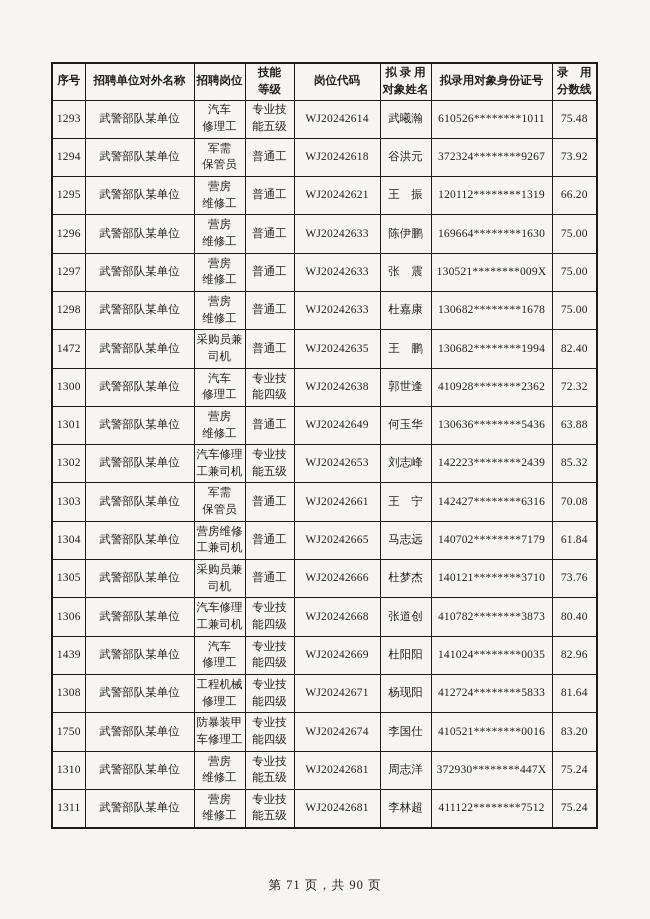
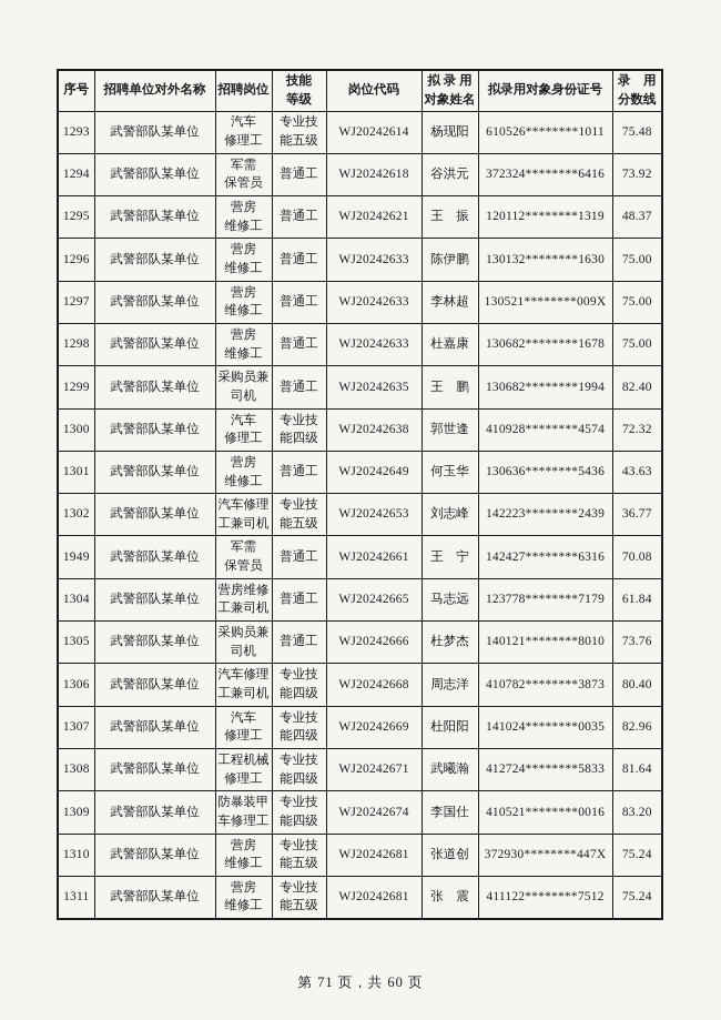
  序号	招聘单位对外名称	招聘岗位	技能 等级	岗位代码	拟 录 用 对象姓名	拟录用对象身份证号	录 用 分数线
- 1293	武警部队某单位	汽车 修理工	专业技 能五级	WJ20242614	武曦瀚	610526********1011	75.48
+ 1293	武警部队某单位	汽车 修理工	专业技 能五级	WJ20242614	杨现阳	610526********1011	75.48
- 1294	武警部队某单位	军需 保管员	普通工	WJ20242618	谷洪元	372324********9267	73.92
+ 1294	武警部队某单位	军需 保管员	普通工	WJ20242618	谷洪元	372324********6416	73.92
- 1295	武警部队某单位	营房 维修工	普通工	WJ20242621	王 振	120112********1319	66.20
+ 1295	武警部队某单位	营房 维修工	普通工	WJ20242621	王 振	120112********1319	48.37
- 1296	武警部队某单位	营房 维修工	普通工	WJ20242633	陈伊鹏	169664********1630	75.00
+ 1296	武警部队某单位	营房 维修工	普通工	WJ20242633	陈伊鹏	130132********1630	75.00
- 1297	武警部队某单位	营房 维修工	普通工	WJ20242633	张 震	130521********009X	75.00
+ 1297	武警部队某单位	营房 维修工	普通工	WJ20242633	李林超	130521********009X	75.00
  1298	武警部队某单位	营房 维修工	普通工	WJ20242633	杜嘉康	130682********1678	75.00
- 1472	武警部队某单位	采购员兼 司机	普通工	WJ20242635	王 鹏	130682********1994	82.40
+ 1299	武警部队某单位	采购员兼 司机	普通工	WJ20242635	王 鹏	130682********1994	82.40
- 1300	武警部队某单位	汽车 修理工	专业技 能四级	WJ20242638	郭世逢	410928********2362	72.32
+ 1300	武警部队某单位	汽车 修理工	专业技 能四级	WJ20242638	郭世逢	410928********4574	72.32
- 1301	武警部队某单位	营房 维修工	普通工	WJ20242649	何玉华	130636********5436	63.88
+ 1301	武警部队某单位	营房 维修工	普通工	WJ20242649	何玉华	130636********5436	43.63
- 1302	武警部队某单位	汽车修理 工兼司机	专业技 能五级	WJ20242653	刘志峰	142223********2439	85.32
+ 1302	武警部队某单位	汽车修理 工兼司机	专业技 能五级	WJ20242653	刘志峰	142223********2439	36.77
- 1303	武警部队某单位	军需 保管员	普通工	WJ20242661	王 宁	142427********6316	70.08
+ 1949	武警部队某单位	军需 保管员	普通工	WJ20242661	王 宁	142427********6316	70.08
- 1304	武警部队某单位	营房维修 工兼司机	普通工	WJ20242665	马志远	140702********7179	61.84
+ 1304	武警部队某单位	营房维修 工兼司机	普通工	WJ20242665	马志远	123778********7179	61.84
- 1305	武警部队某单位	采购员兼 司机	普通工	WJ20242666	杜梦杰	140121********3710	73.76
+ 1305	武警部队某单位	采购员兼 司机	普通工	WJ20242666	杜梦杰	140121********8010	73.76
- 1306	武警部队某单位	汽车修理 工兼司机	专业技 能四级	WJ20242668	张道创	410782********3873	80.40
+ 1306	武警部队某单位	汽车修理 工兼司机	专业技 能四级	WJ20242668	周志洋	410782********3873	80.40
- 1439	武警部队某单位	汽车 修理工	专业技 能四级	WJ20242669	杜阳阳	141024********0035	82.96
+ 1307	武警部队某单位	汽车 修理工	专业技 能四级	WJ20242669	杜阳阳	141024********0035	82.96
- 1308	武警部队某单位	工程机械 修理工	专业技 能四级	WJ20242671	杨现阳	412724********5833	81.64
+ 1308	武警部队某单位	工程机械 修理工	专业技 能四级	WJ20242671	武曦瀚	412724********5833	81.64
- 1750	武警部队某单位	防暴装甲 车修理工	专业技 能四级	WJ20242674	李国仕	410521********0016	83.20
+ 1309	武警部队某单位	防暴装甲 车修理工	专业技 能四级	WJ20242674	李国仕	410521********0016	83.20
- 1310	武警部队某单位	营房 维修工	专业技 能五级	WJ20242681	周志洋	372930********447X	75.24
+ 1310	武警部队某单位	营房 维修工	专业技 能五级	WJ20242681	张道创	372930********447X	75.24
- 1311	武警部队某单位	营房 维修工	专业技 能五级	WJ20242681	李林超	411122********7512	75.24
+ 1311	武警部队某单位	营房 维修工	专业技 能五级	WJ20242681	张 震	411122********7512	75.24
- 第 71 页，共 90 页
+ 第 71 页，共 60 页
